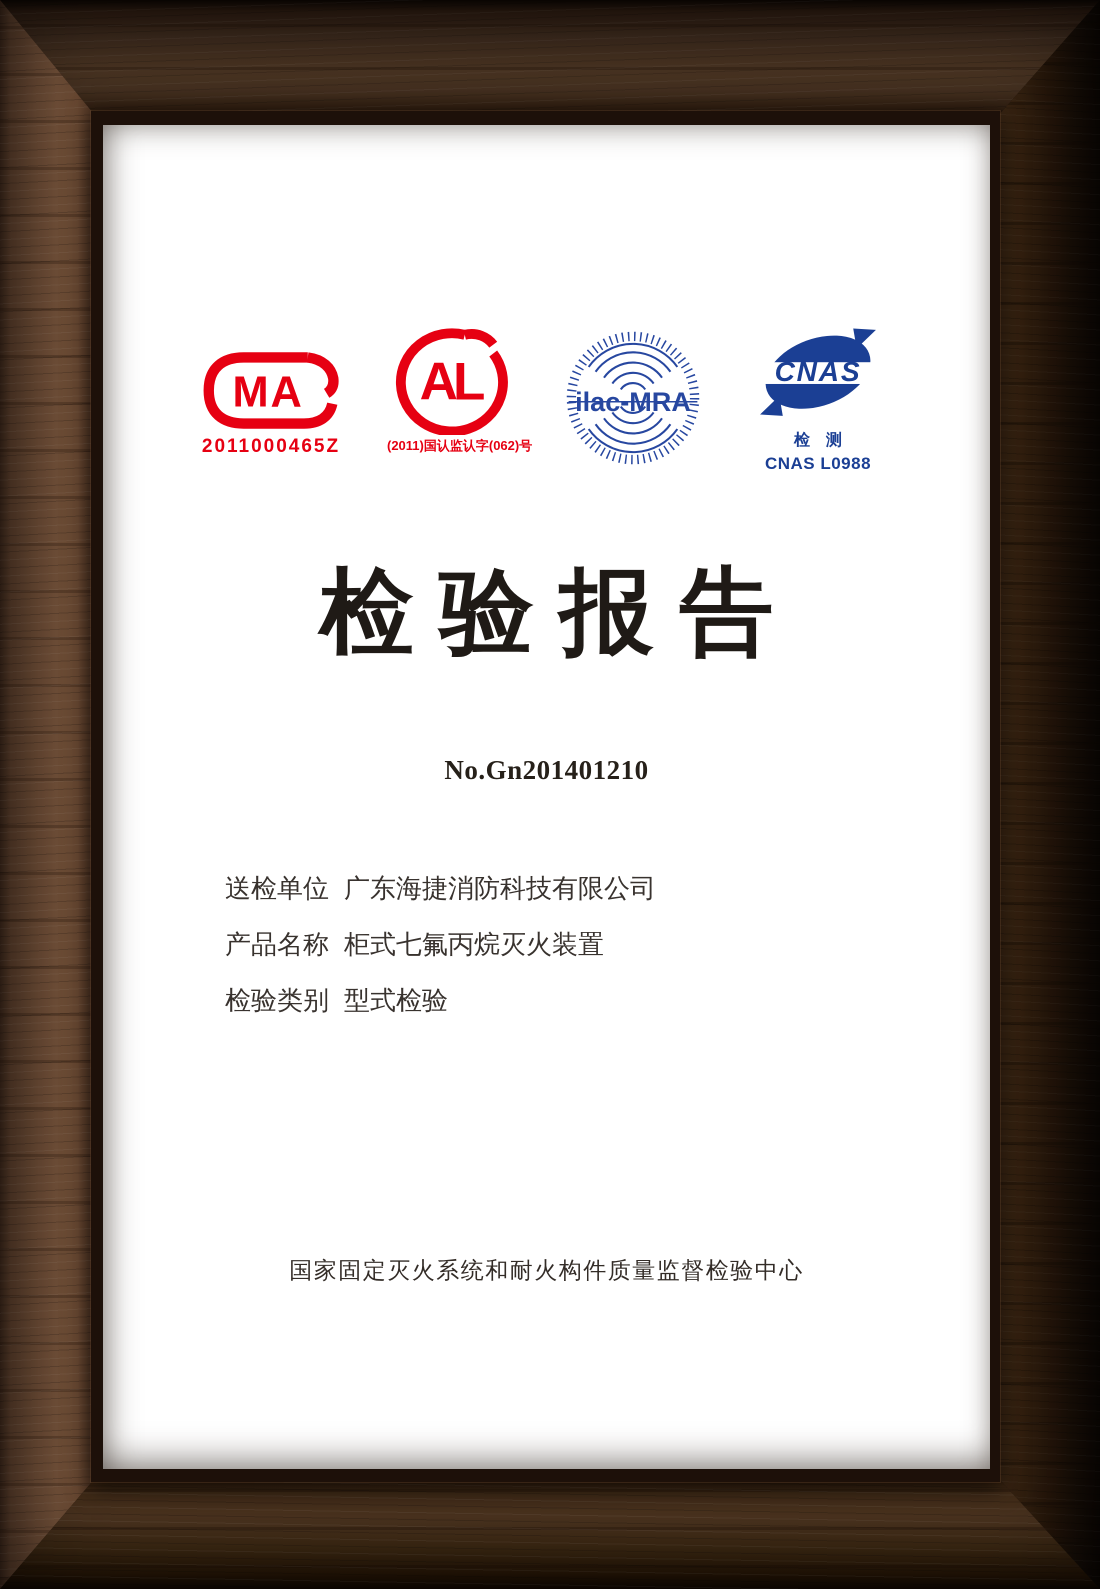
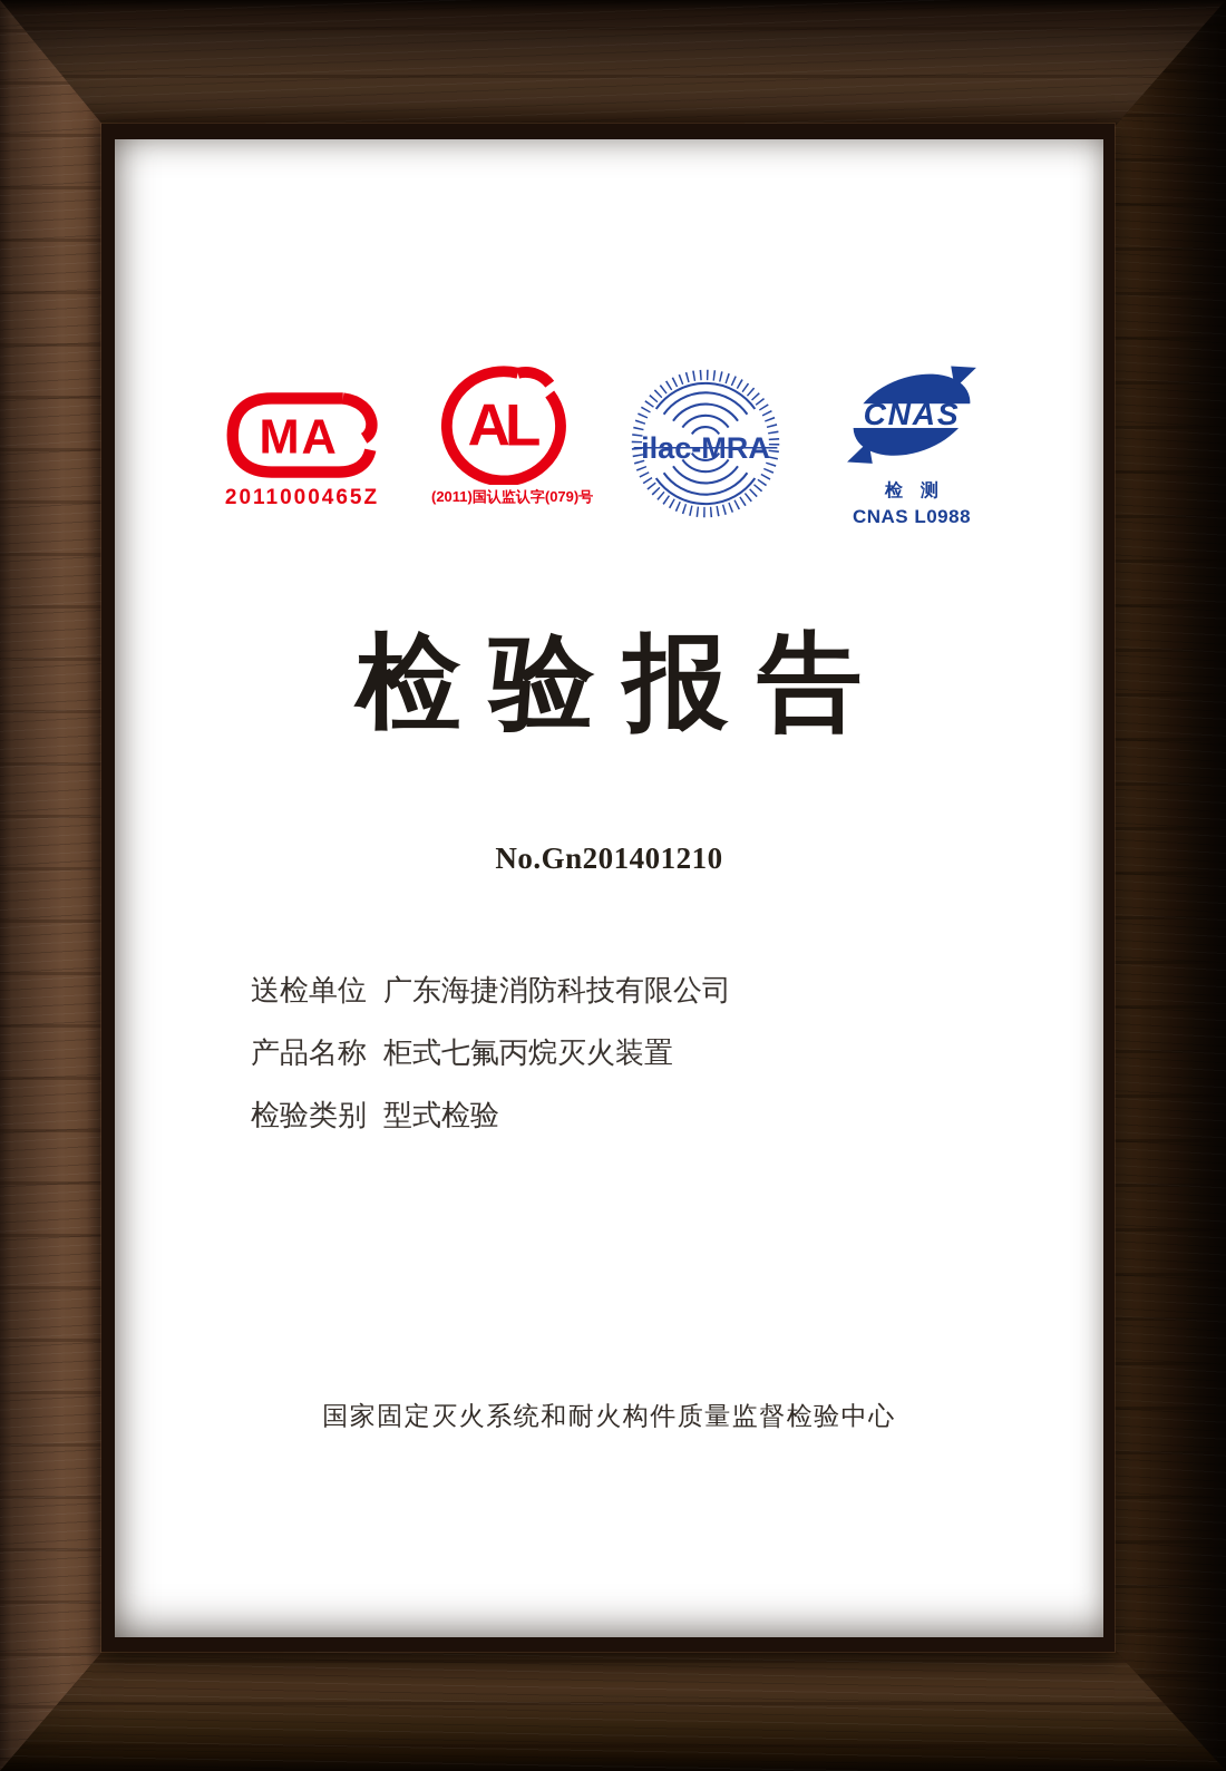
  MA
  2011000465Z
  AL
- (2011)国认监认字(062)号
+ (2011)国认监认字(079)号
  ilac-MRA
  CNAS
  检测
  CNAS L0988
  检验报告
  No.Gn201401210
  送检单位
  广东海捷消防科技有限公司
  产品名称
  柜式七氟丙烷灭火装置
  检验类别
  型式检验
  国家固定灭火系统和耐火构件质量监督检验中心
